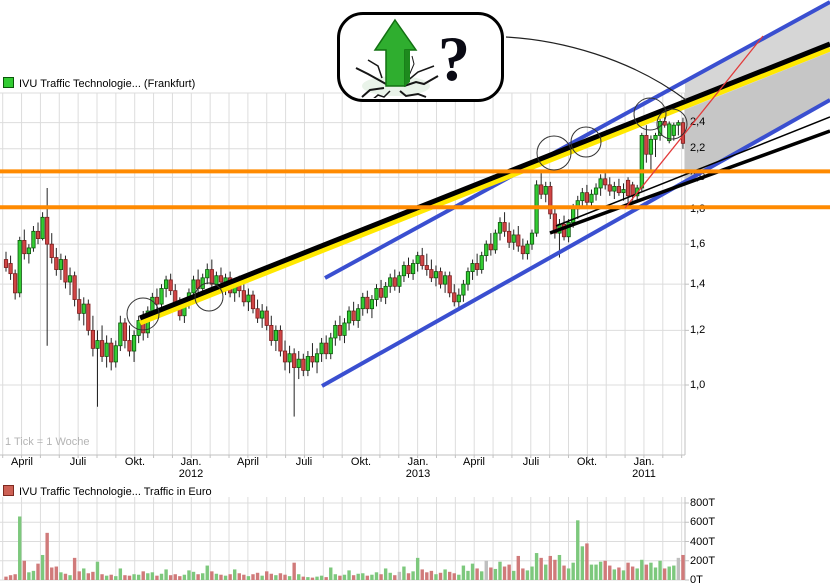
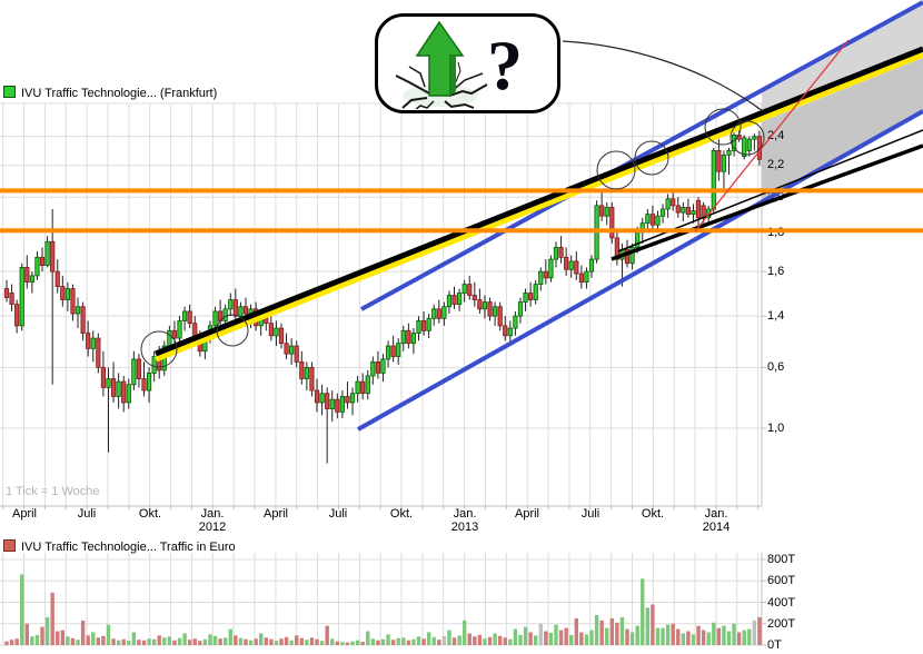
  IVU Traffic Technologie... (Frankfurt)
  1 Tick = 1 Woche
  IVU Traffic Technologie... Traffic in Euro
  2,4
  2,2
  1,6
  1,4
- 1,2
+ 0,6
  1,0
  800T
  600T
  400T
  200T
  0T
  April
  Juli
  Okt.
  Jan.
  2012
  April
  Juli
  Okt.
  Jan.
  2013
  April
  Juli
  Okt.
  Jan.
- 2011
+ 2014
  ?
